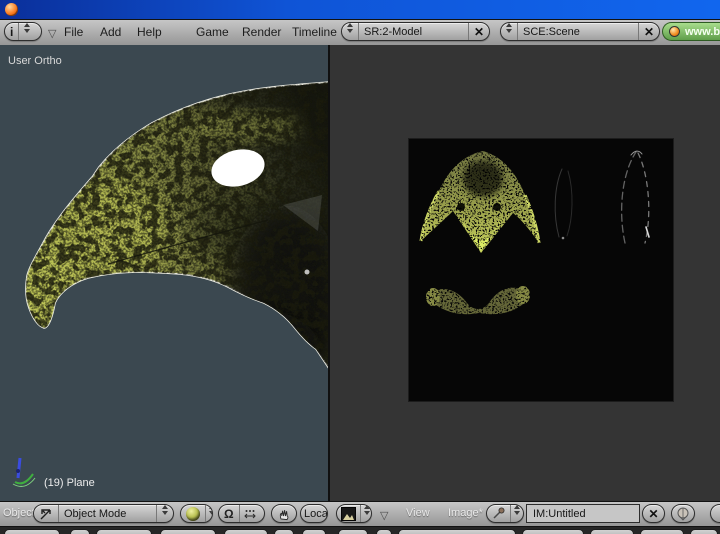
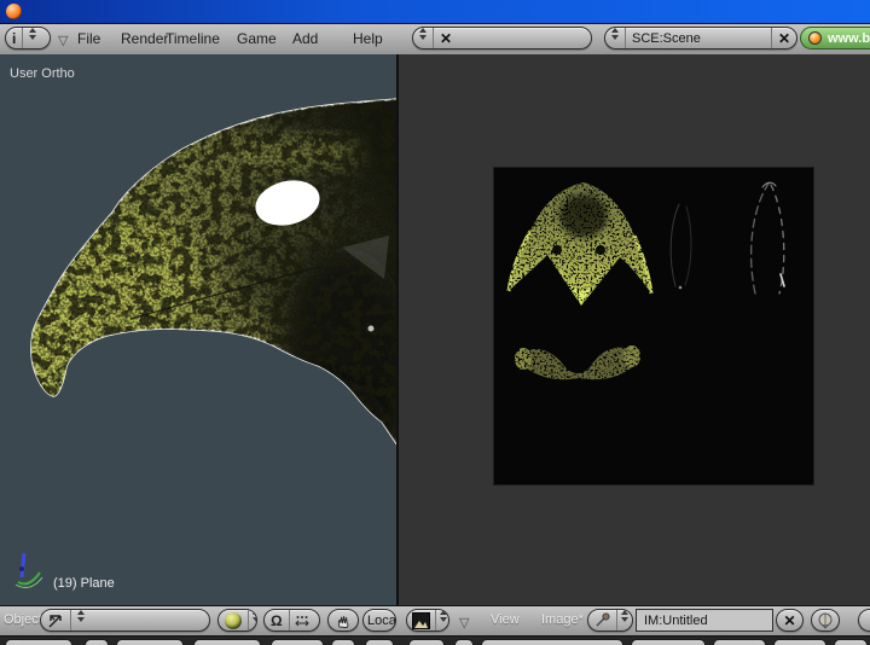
  i
  ▽
  File
- Add
+ Render
- Help
+ Timeline
  Game
- Render
+ Add
- Timeline
+ Help
- SR:2-Model
  ✕
  SCE:Scene
  ✕
  www.b
  User Ortho
  (19) Plane
  Objec
- Object Mode
  Ω
  Loca
  ▽
  View
  Image*
  IM:Untitled
  ✕
